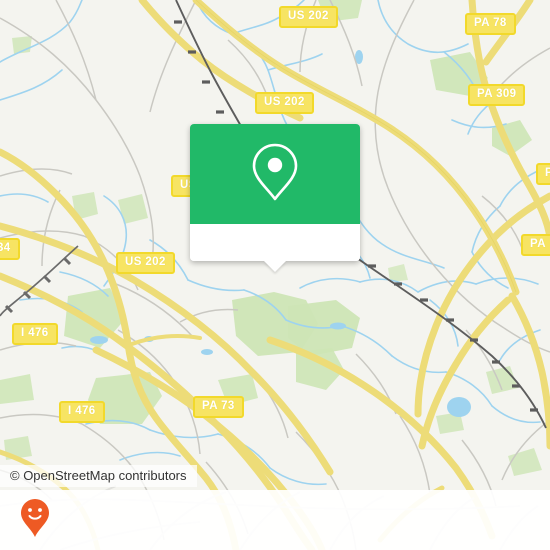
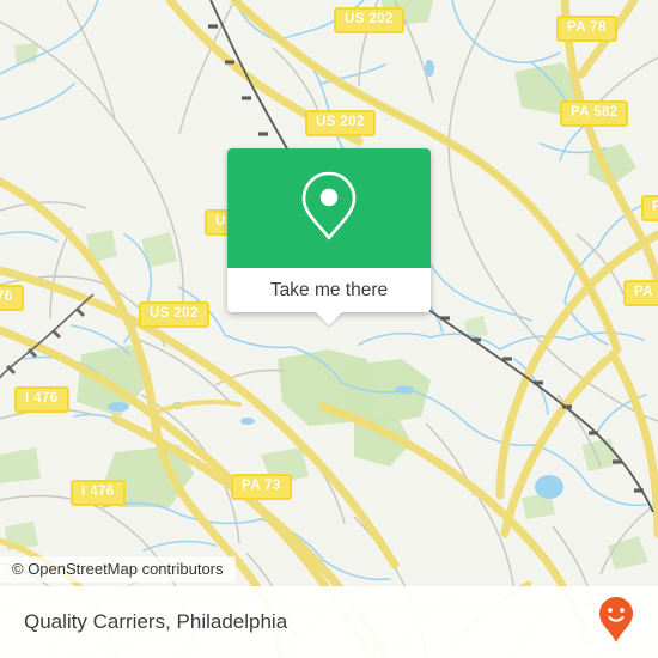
  US 202
  PA 78
  US 202
- PA 309
+ PA 582
  P
- 34
+ 76
  US 202
  PA
  I 476
  I 476
  PA 73
+ Take me there
  © OpenStreetMap contributors
+ Quality Carriers, Philadelphia
